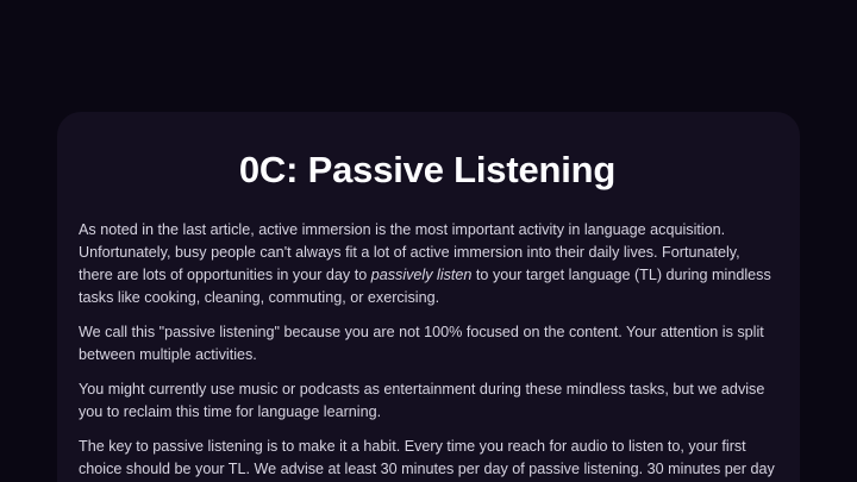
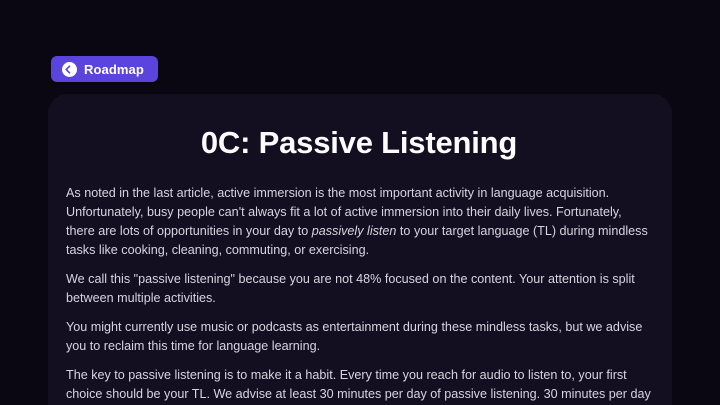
+ Roadmap
  0C: Passive Listening
  As noted in the last article, active immersion is the most important activity in language acquisition. Unfortunately, busy people can't always fit a lot of active immersion into their daily lives. Fortunately, there are lots of opportunities in your day to passively listen to your target language (TL) during mindless tasks like cooking, cleaning, commuting, or exercising.
- We call this "passive listening" because you are not 100% focused on the content. Your attention is split between multiple activities.
+ We call this "passive listening" because you are not 48% focused on the content. Your attention is split between multiple activities.
  You might currently use music or podcasts as entertainment during these mindless tasks, but we advise you to reclaim this time for language learning.
  The key to passive listening is to make it a habit. Every time you reach for audio to listen to, your first choice should be your TL. We advise at least 30 minutes per day of passive listening. 30 minutes per day
